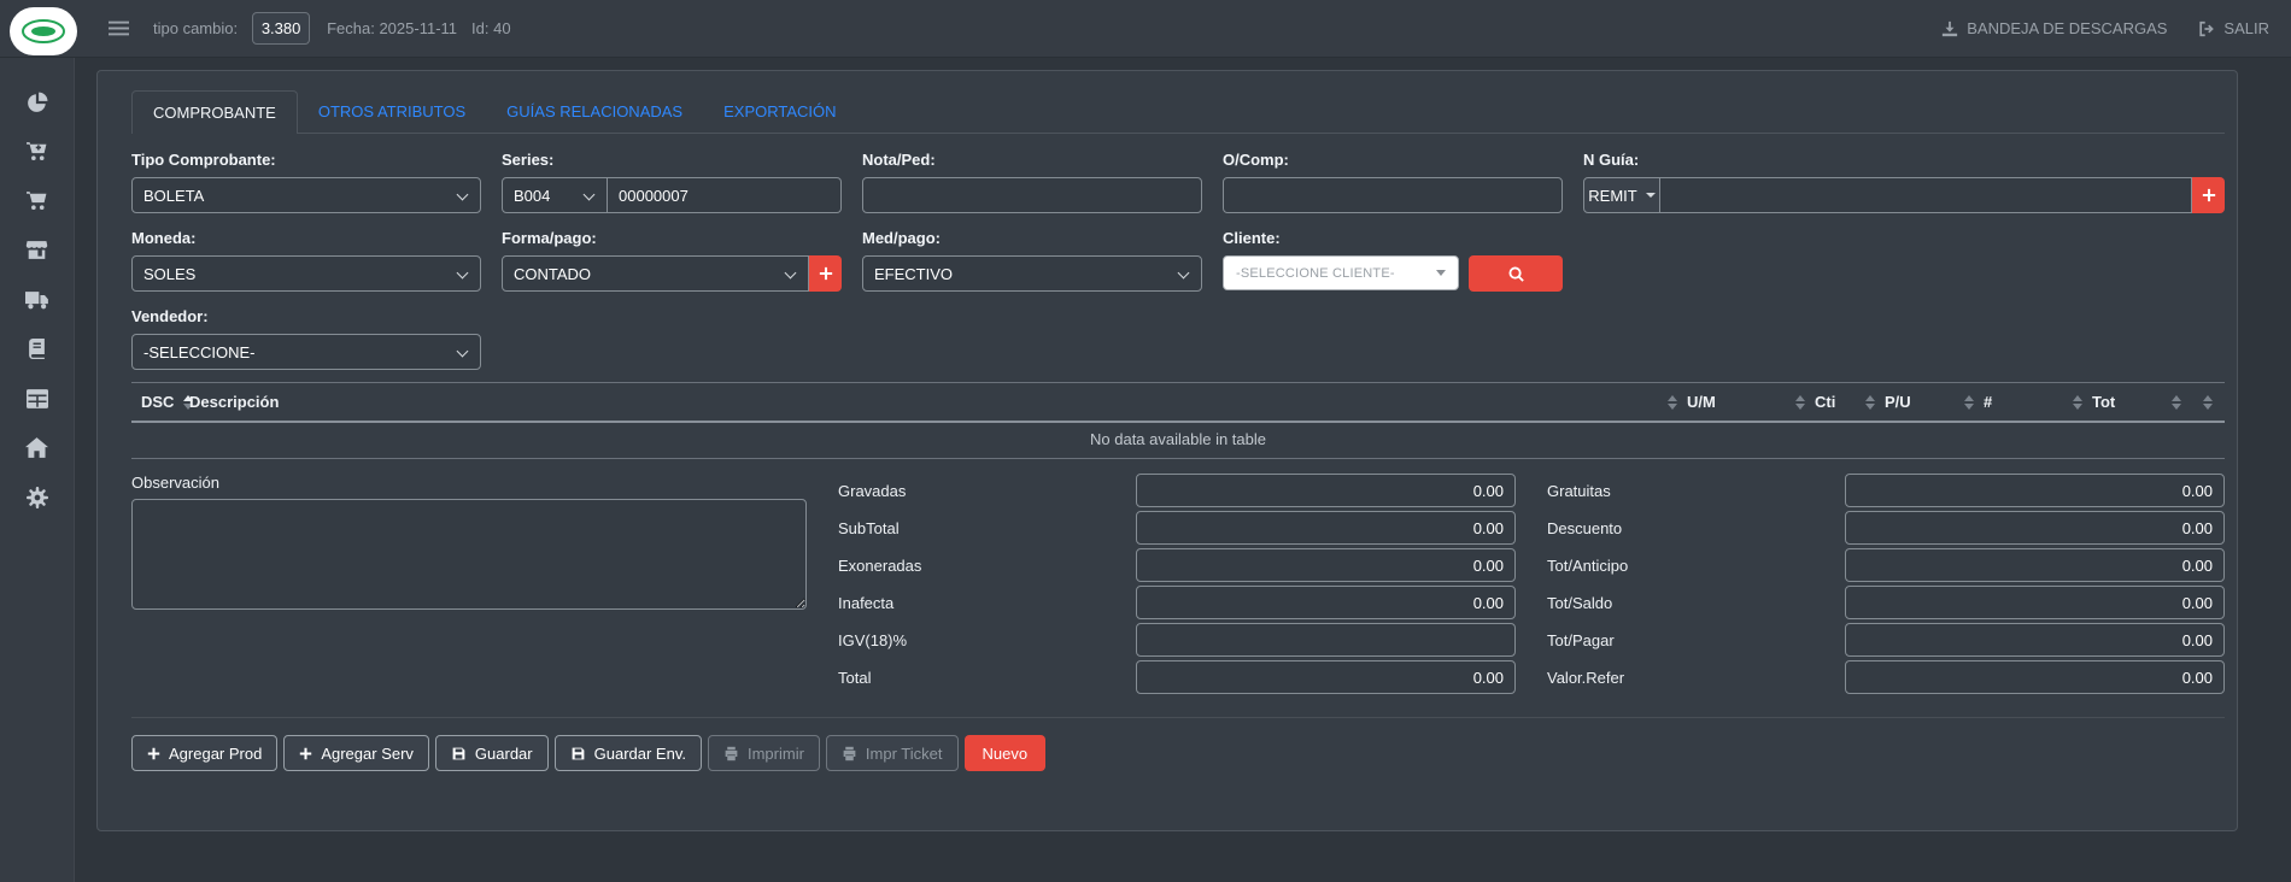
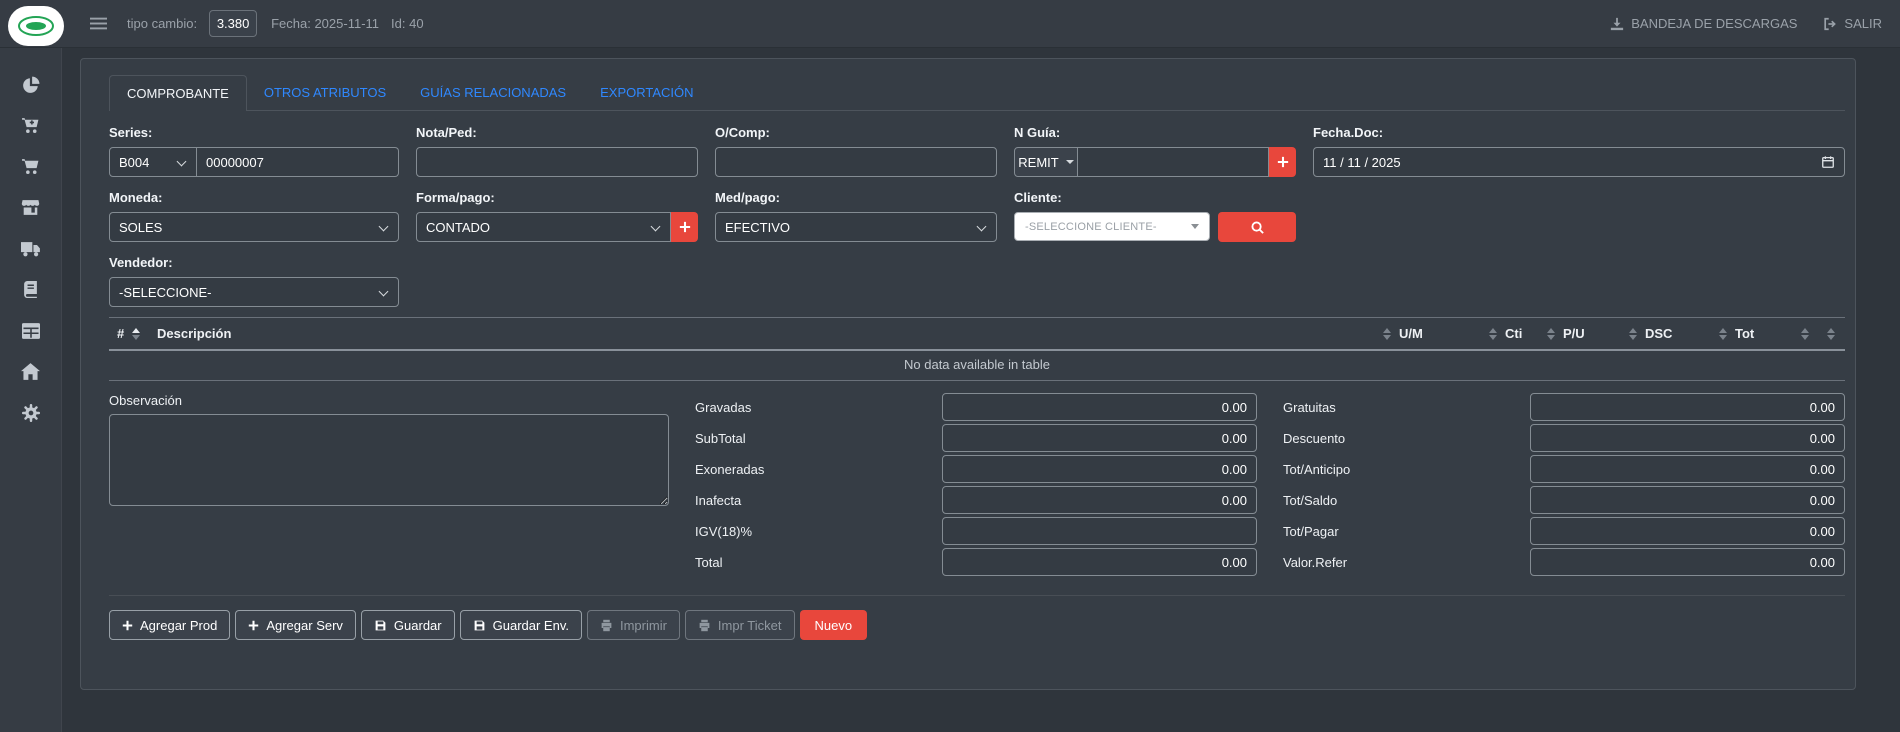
  tipo cambio:
  3.380
  Fecha: 2025-11-11
  Id: 40
  BANDEJA DE DESCARGAS
  SALIR
  COMPROBANTE
  OTROS ATRIBUTOS
  GUÍAS RELACIONADAS
  EXPORTACIÓN
- Tipo Comprobante:
- BOLETA
  Series:
  B004
  00000007
  Nota/Ped:
  O/Comp:
  N Guía:
  REMIT
+ Fecha.Doc:
+ 11 / 11 / 2025
  Moneda:
  SOLES
  Forma/pago:
  CONTADO
  Med/pago:
  EFECTIVO
  Cliente:
  -SELECCIONE CLIENTE-
  Vendedor:
  -SELECCIONE-
- DSC
+ #
  Descripción
  U/M
  Cti
  P/U
- #
+ DSC
  Tot
  No data available in table
  Observación
  Gravadas
  0.00
  SubTotal
  0.00
  Exoneradas
  0.00
  Inafecta
  0.00
  IGV(18)%
  Total
  0.00
  Gratuitas
  0.00
  Descuento
  0.00
  Tot/Anticipo
  0.00
  Tot/Saldo
  0.00
  Tot/Pagar
  0.00
  Valor.Refer
  0.00
  Agregar Prod
  Agregar Serv
  Guardar
  Guardar Env.
  Imprimir
  Impr Ticket
  Nuevo
